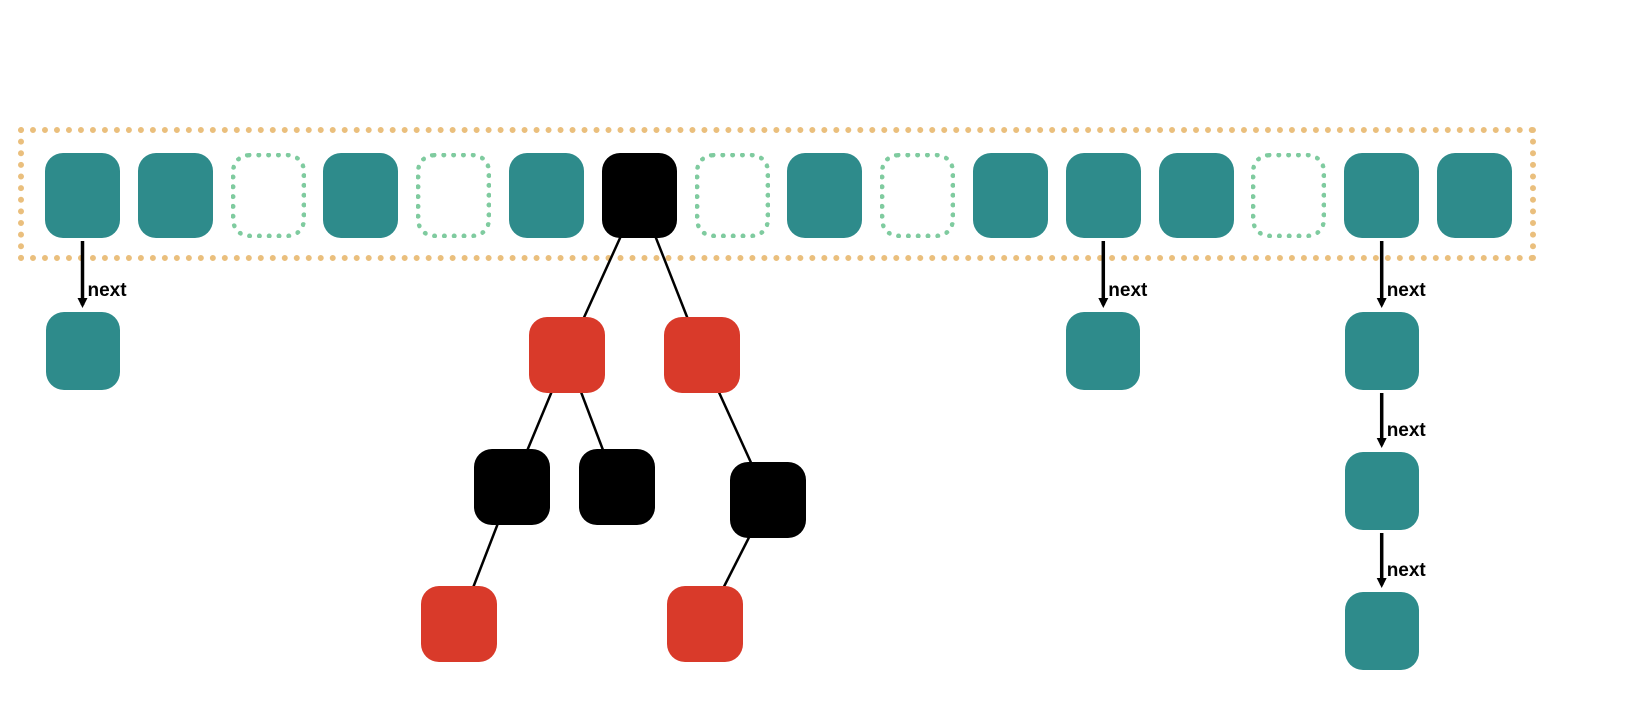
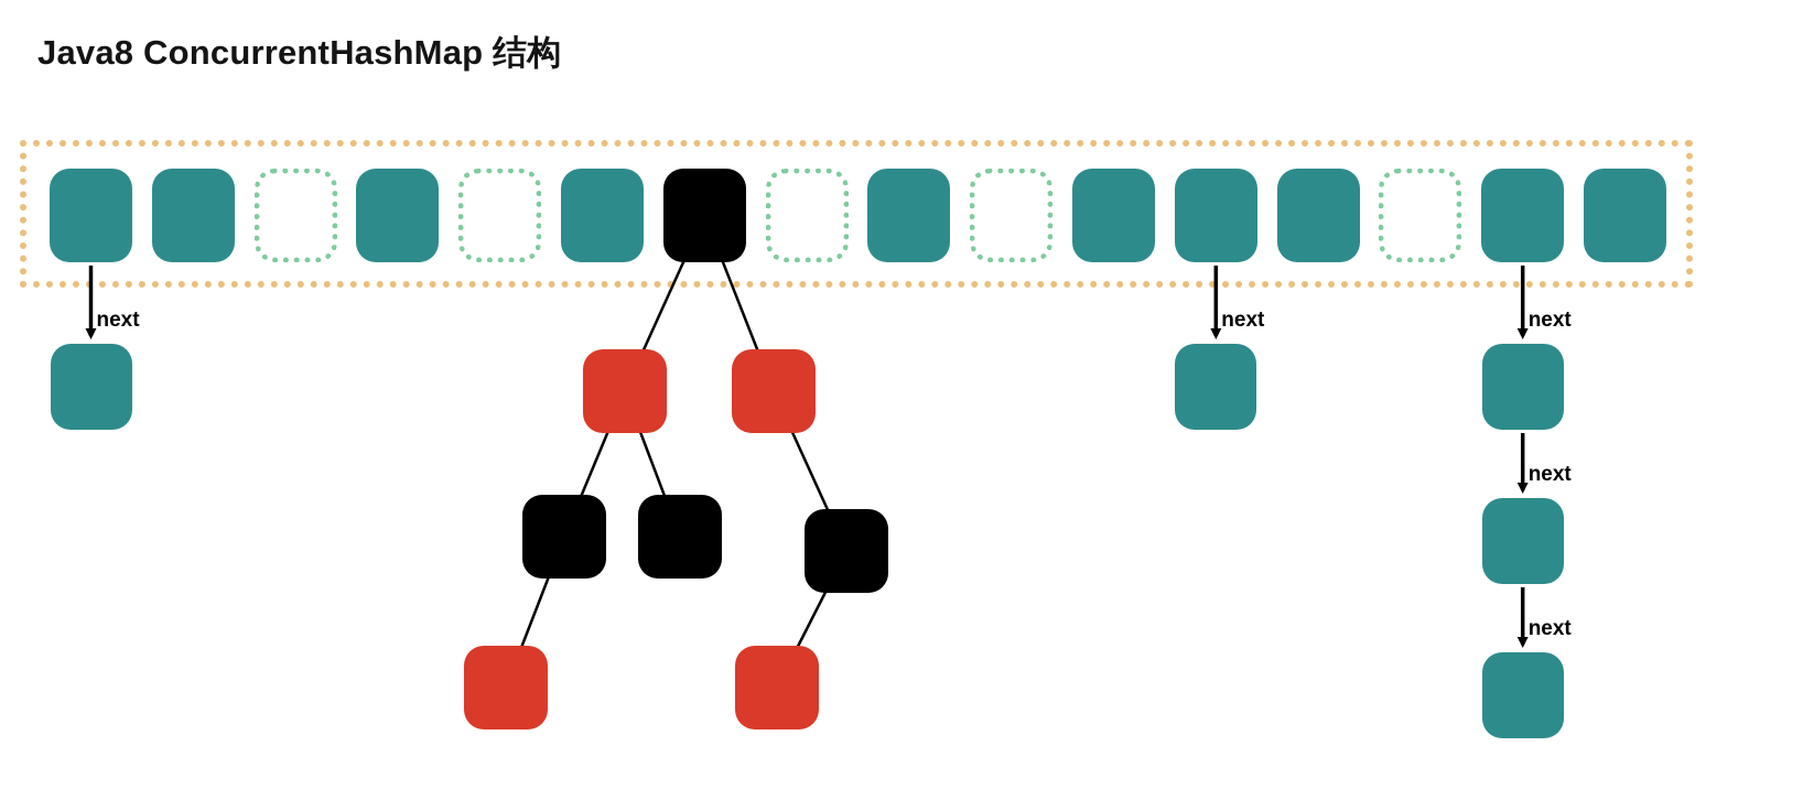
+ Java8 ConcurrentHashMap 结构
  next
  next
  next
  next
  next
